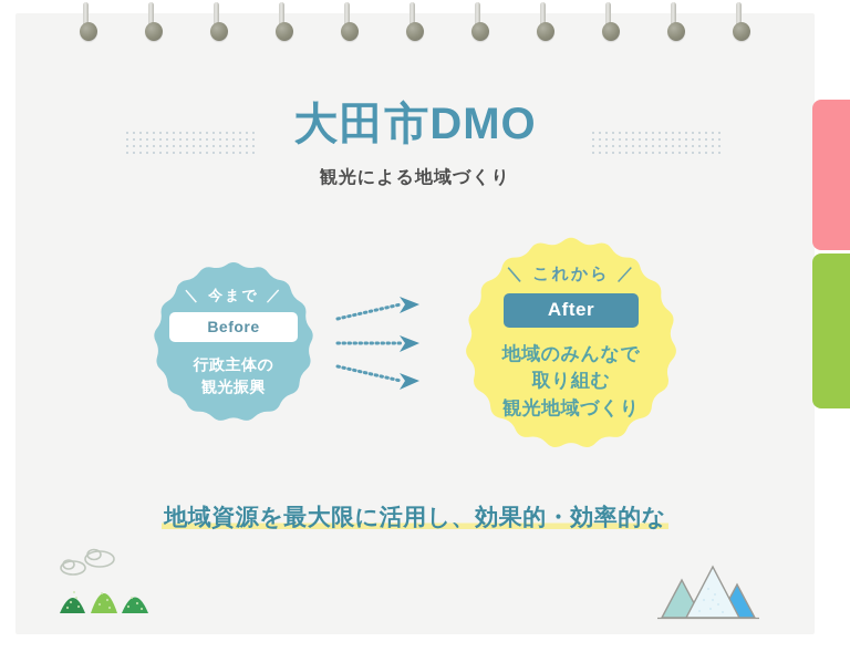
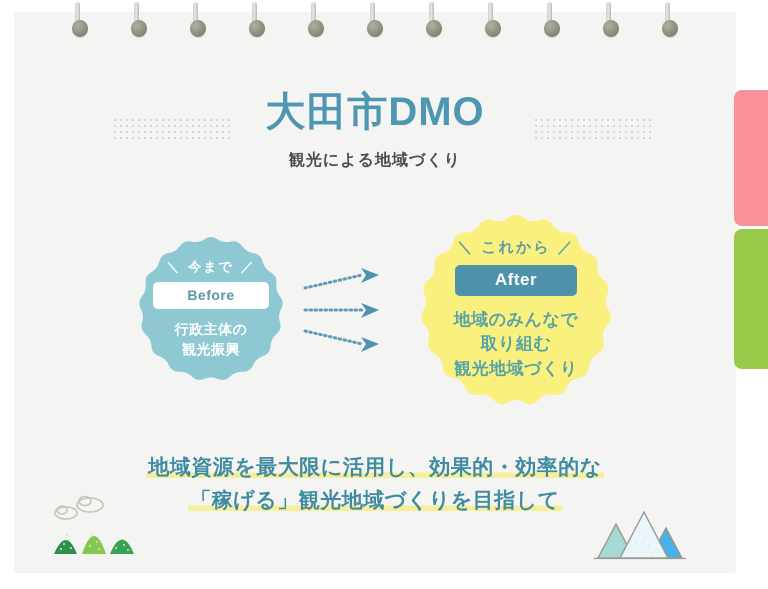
  大田市DMO
  観光による地域づくり
  ＼
  今まで
  ／
  Before
  行政主体の
  観光振興
  ＼
  これから
  ／
  After
  地域のみんなで
  取り組む
  観光地域づくり
  地域資源を最大限に活用し、効果的・効率的な
+ 「稼げる」観光地域づくりを目指して
